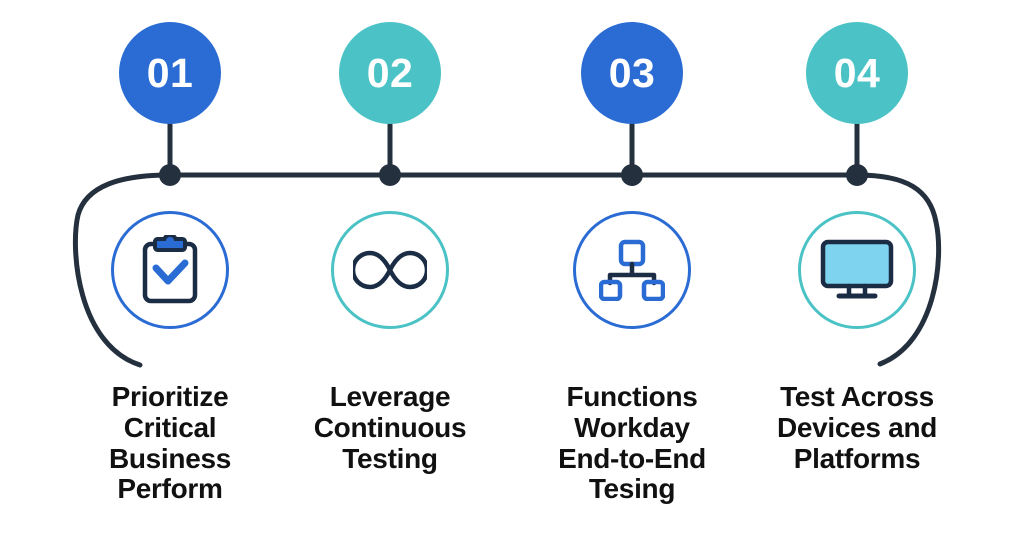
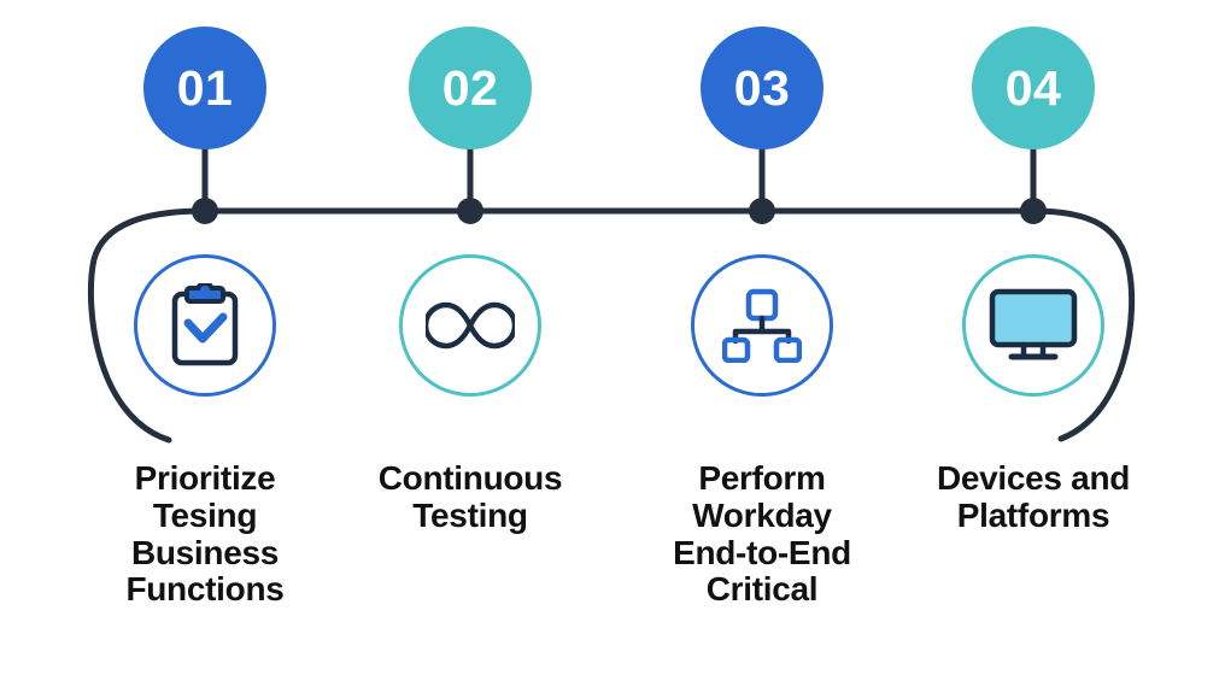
  01
  Prioritize
- Critical
+ Tesing
  Business
- Perform
+ Functions
  02
- Leverage
  Continuous
  Testing
  03
- Functions
+ Perform
  Workday
  End-to-End
- Tesing
+ Critical
  04
- Test Across
  Devices and
  Platforms
